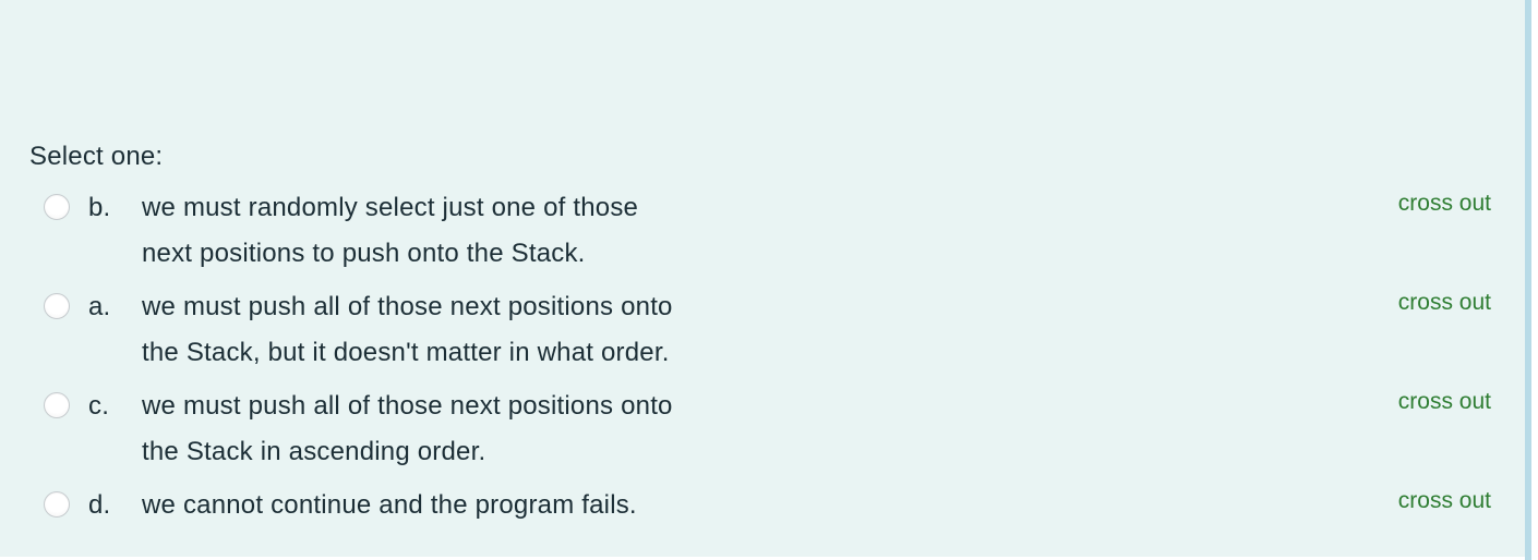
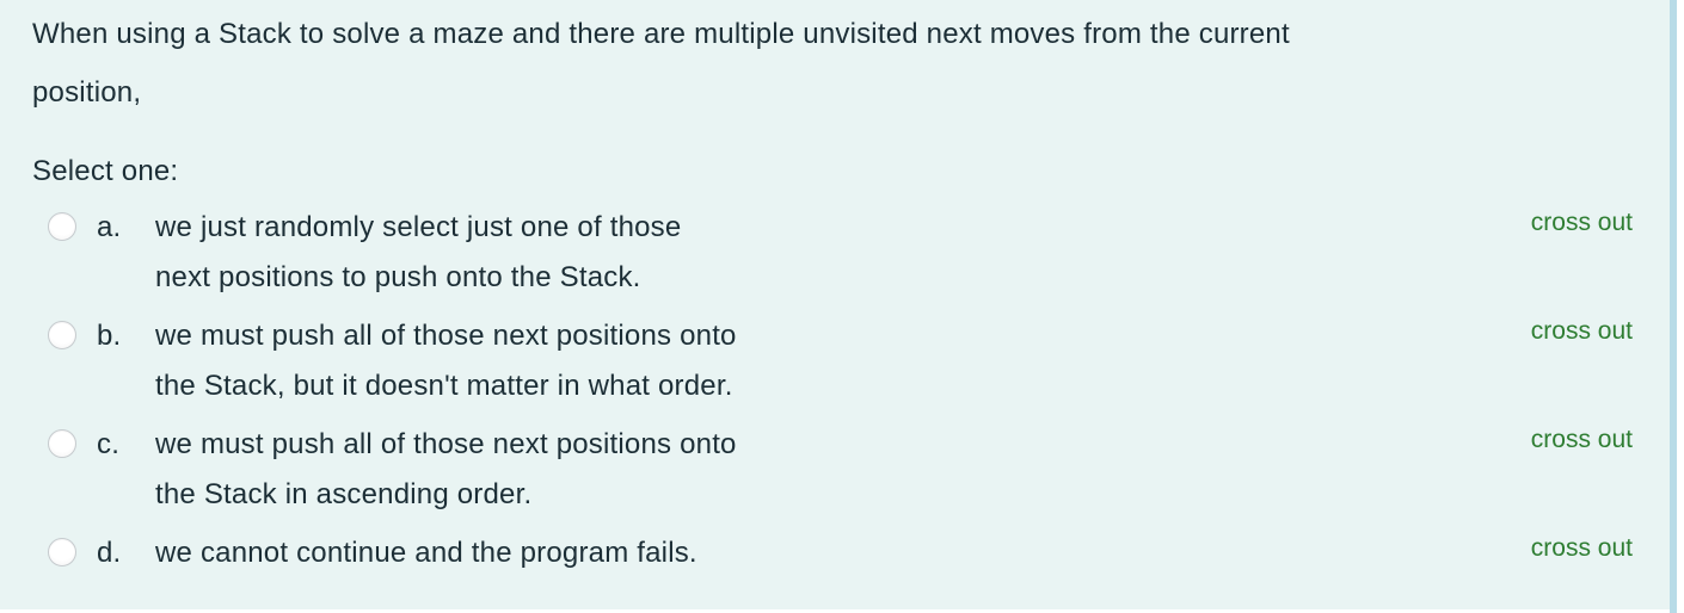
+ When using a Stack to solve a maze and there are multiple unvisited next moves from the current
+ position,
  Select one:
- b.
+ a.
- we must randomly select just one of those
+ we just randomly select just one of those
  next positions to push onto the Stack.
  cross out
- a.
+ b.
  we must push all of those next positions onto
  the Stack, but it doesn't matter in what order.
  cross out
  c.
  we must push all of those next positions onto
  the Stack in ascending order.
  cross out
  d.
  we cannot continue and the program fails.
  cross out
